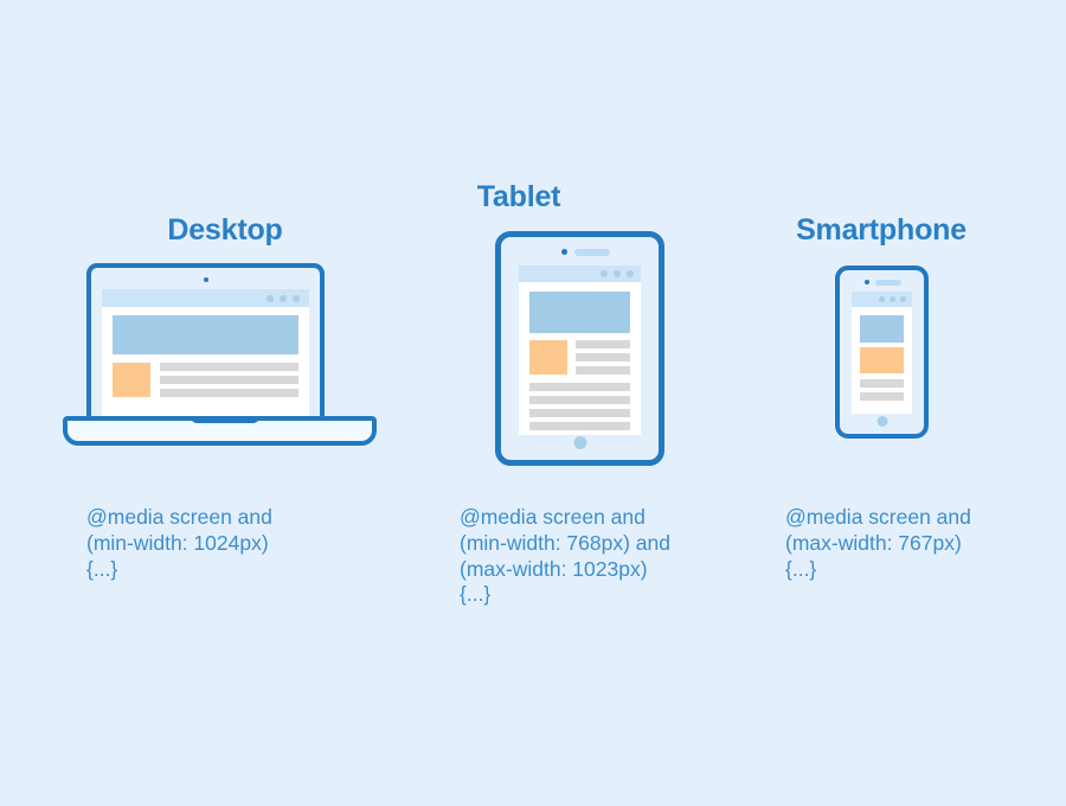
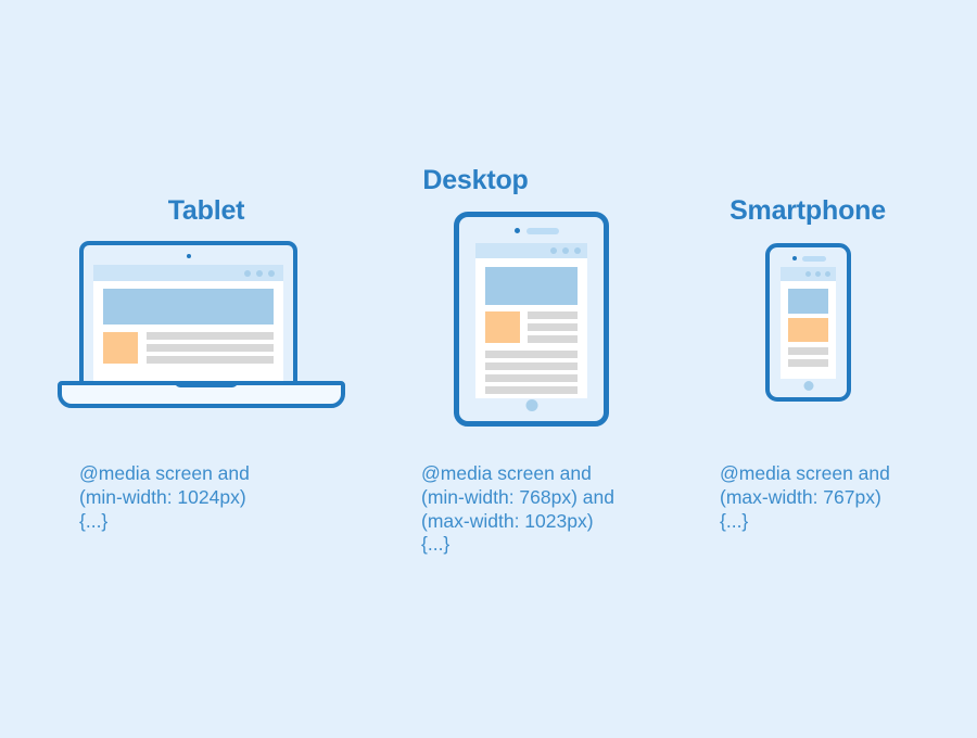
- Desktop
+ Tablet
  @media screen and
  (min-width: 1024px)
  {...}
- Tablet
+ Desktop
  @media screen and
  (min-width: 768px) and
  (max-width: 1023px)
  {...}
  Smartphone
  @media screen and
  (max-width: 767px)
  {...}
